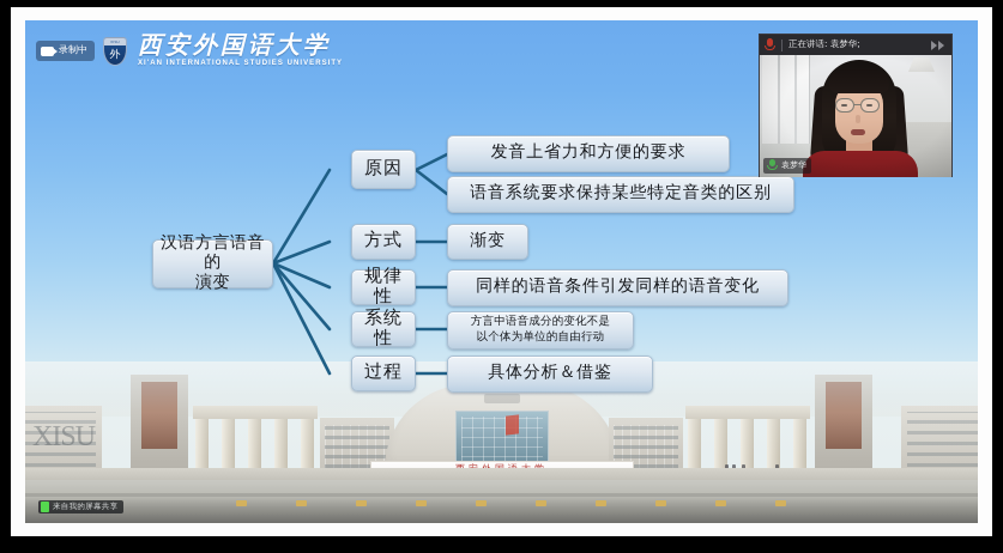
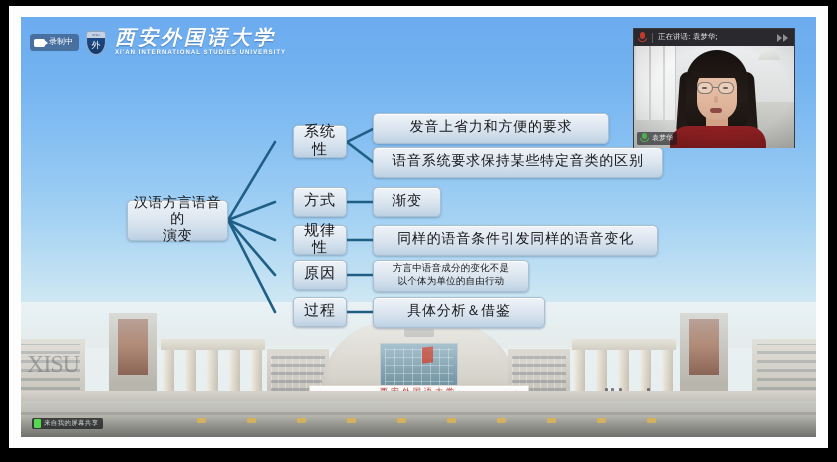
  录制中
  外
  西安外国语大学
  汉语方言语音的
  演变
- 原因
+ 系统性
  方式
  规律性
- 系统性
+ 原因
  过程
  发音上省力和方便的要求
  语音系统要求保持某些特定音类的区别
  渐变
  同样的语音条件引发同样的语音变化
  方言中语音成分的变化不是
  以个体为单位的自由行动
  具体分析＆借鉴
  来自我的屏幕共享
  正在讲话: 袁梦华;
  袁梦华
